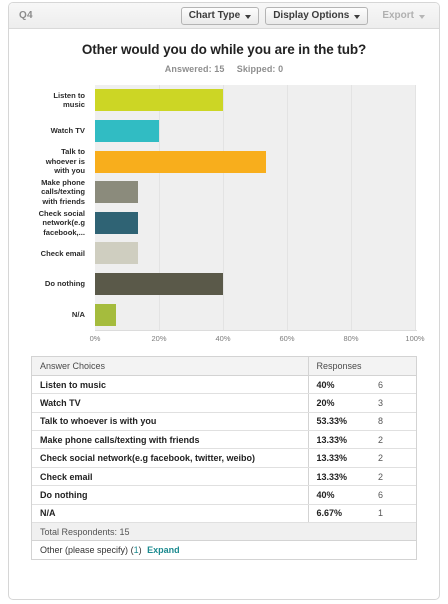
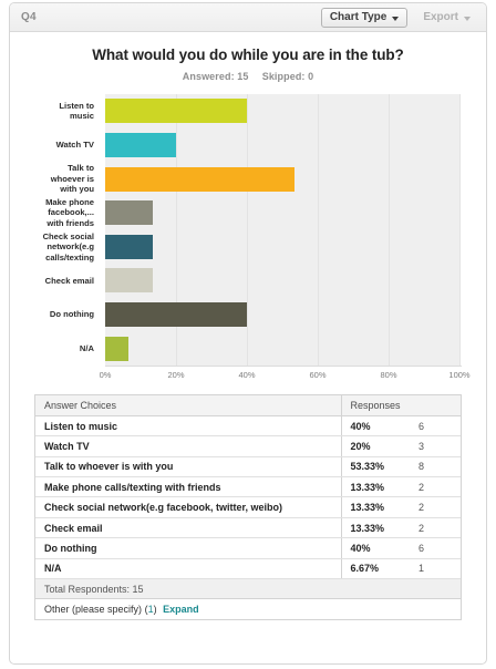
  Q4
  Chart Type
- Display Options
  Export
- Other would you do while you are in the tub?
+ What would you do while you are in the tub?
  Answered: 15 Skipped: 0
  Listen to
  music
  Watch TV
  Talk to
  whoever is
  with you
  Make phone
- calls/texting
+ facebook,...
  with friends
  Check social
  network(e.g
- facebook,...
+ calls/texting
  Check email
  Do nothing
  N/A
  0%
  20%
  40%
  60%
  80%
  100%
  Answer Choices	Responses
  Listen to music	40%	6
  Watch TV	20%	3
  Talk to whoever is with you	53.33%	8
  Make phone calls/texting with friends	13.33%	2
  Check social network(e.g facebook, twitter, weibo)	13.33%	2
  Check email	13.33%	2
  Do nothing	40%	6
  N/A	6.67%	1
  Total Respondents: 15
  Other (please specify) (1) Expand
